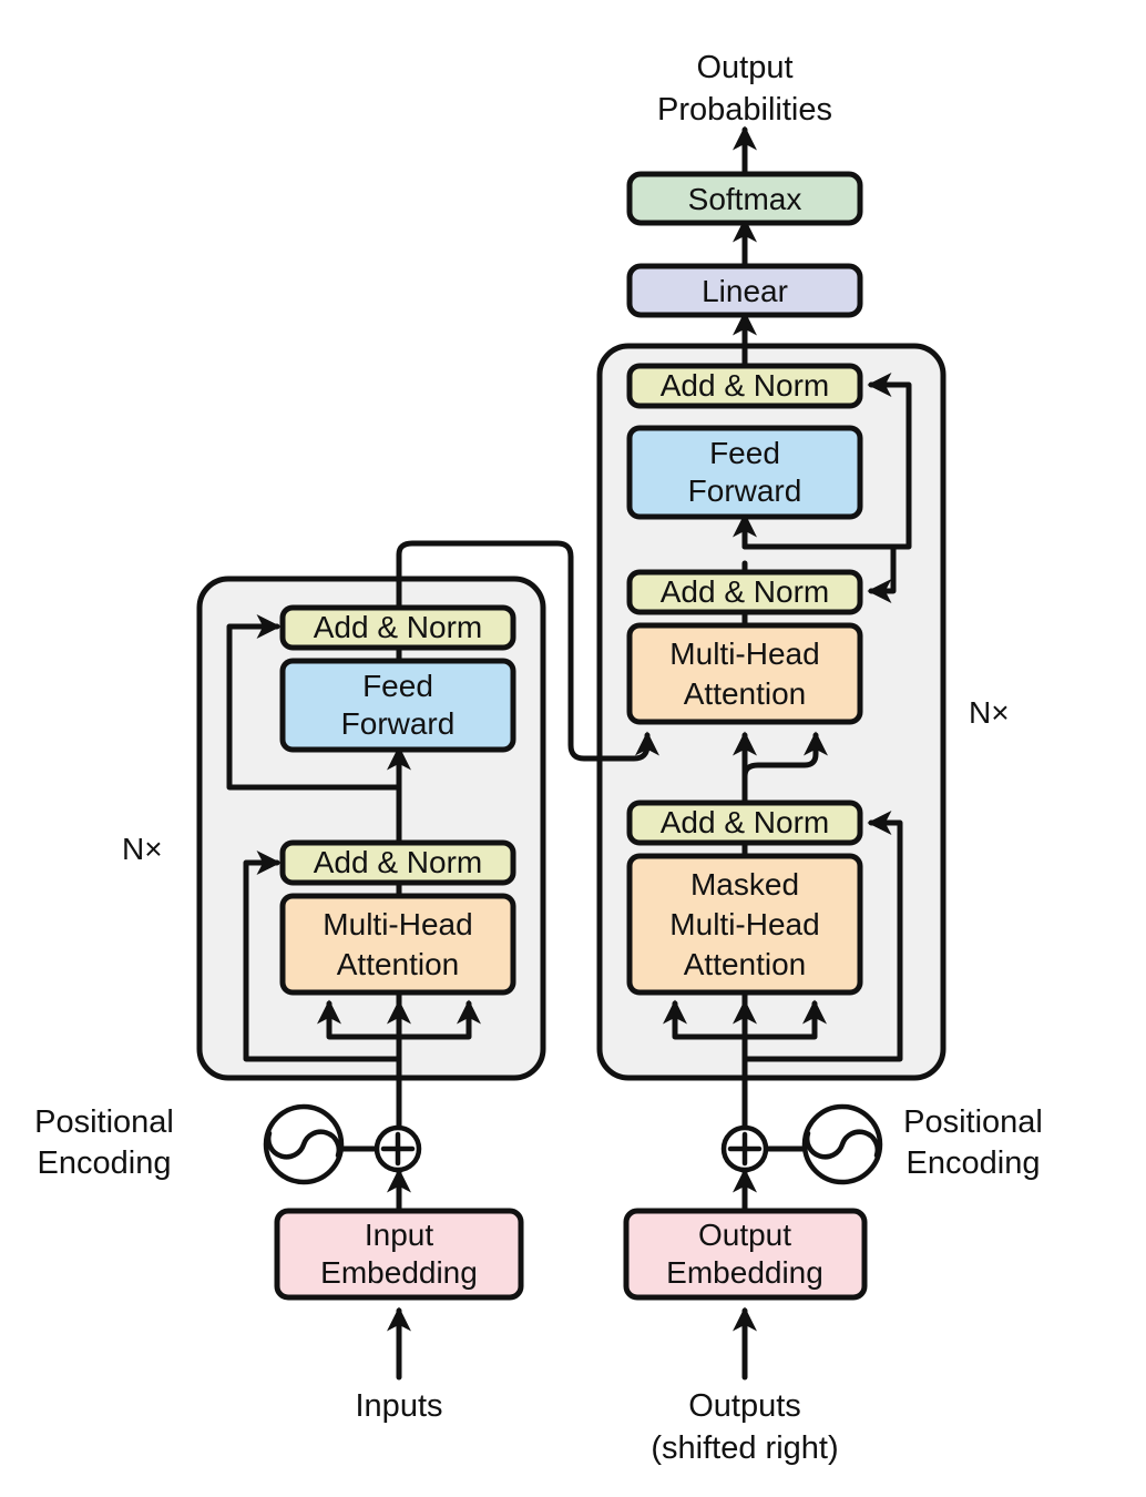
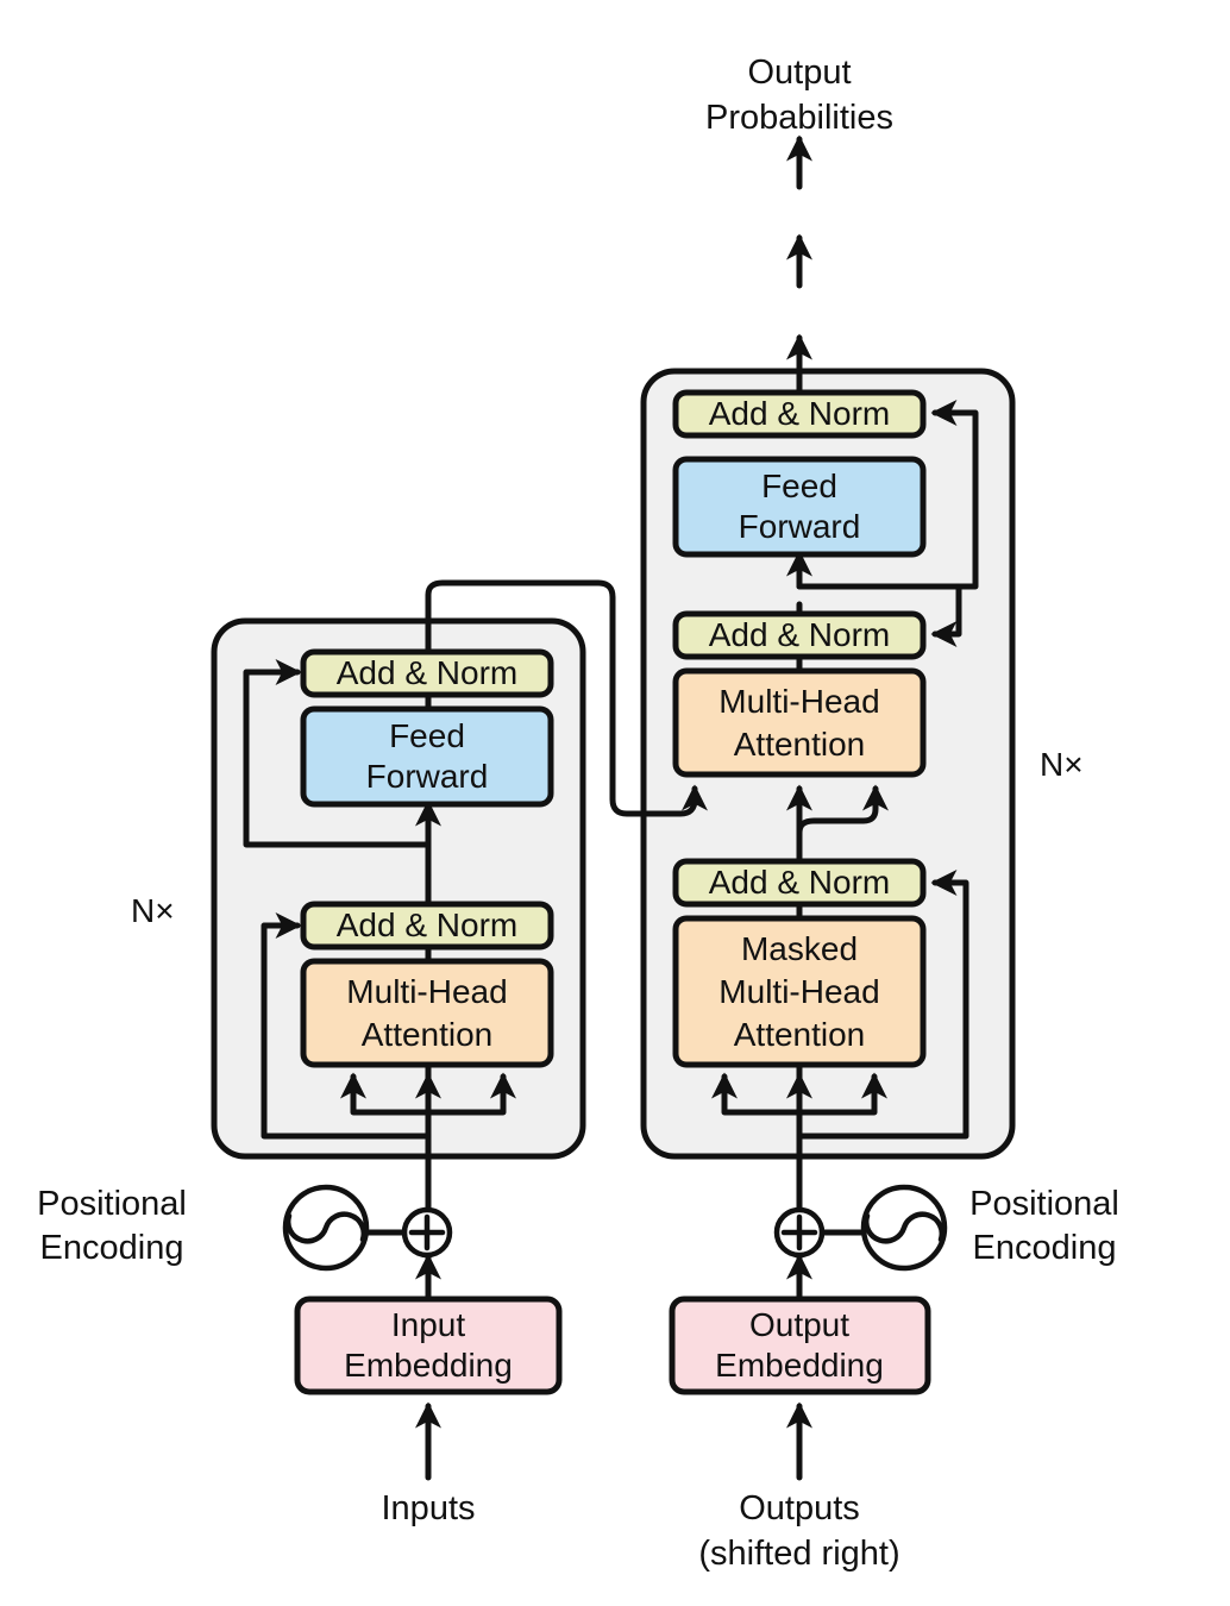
  Add & Norm
  Feed
  Forward
  Add & Norm
  Multi-Head
  Attention
  N×
  Positional
  Encoding
  Input
  Embedding
  Inputs
  Add & Norm
  Feed
  Forward
  Add & Norm
  Multi-Head
  Attention
  Add & Norm
  Masked
  Multi-Head
  Attention
  N×
  Positional
  Encoding
  Output
  Embedding
  Outputs
  (shifted right)
- Linear
- Softmax
  Output
  Probabilities
